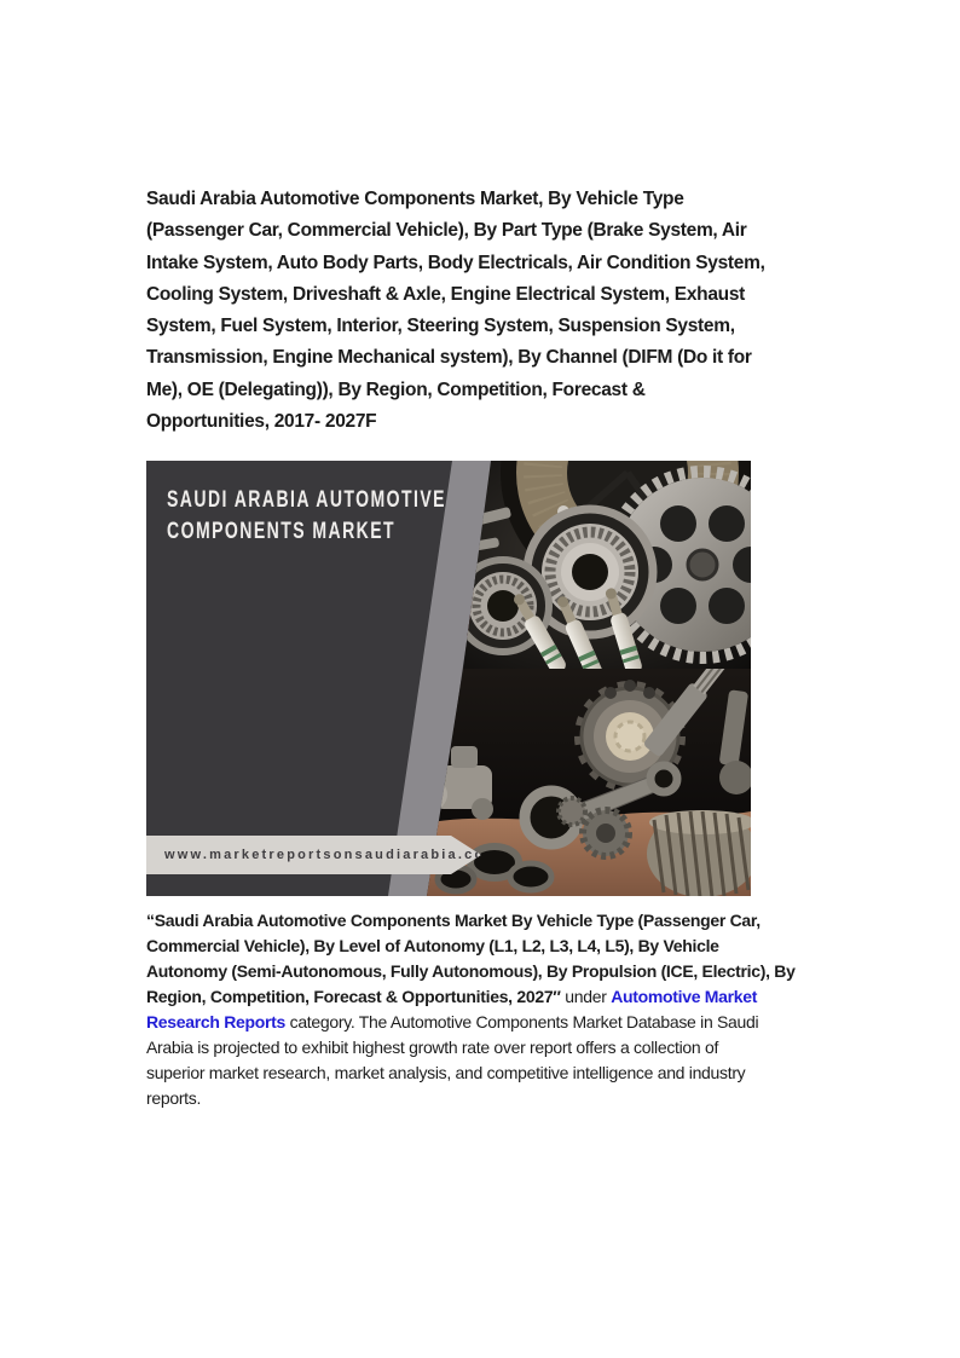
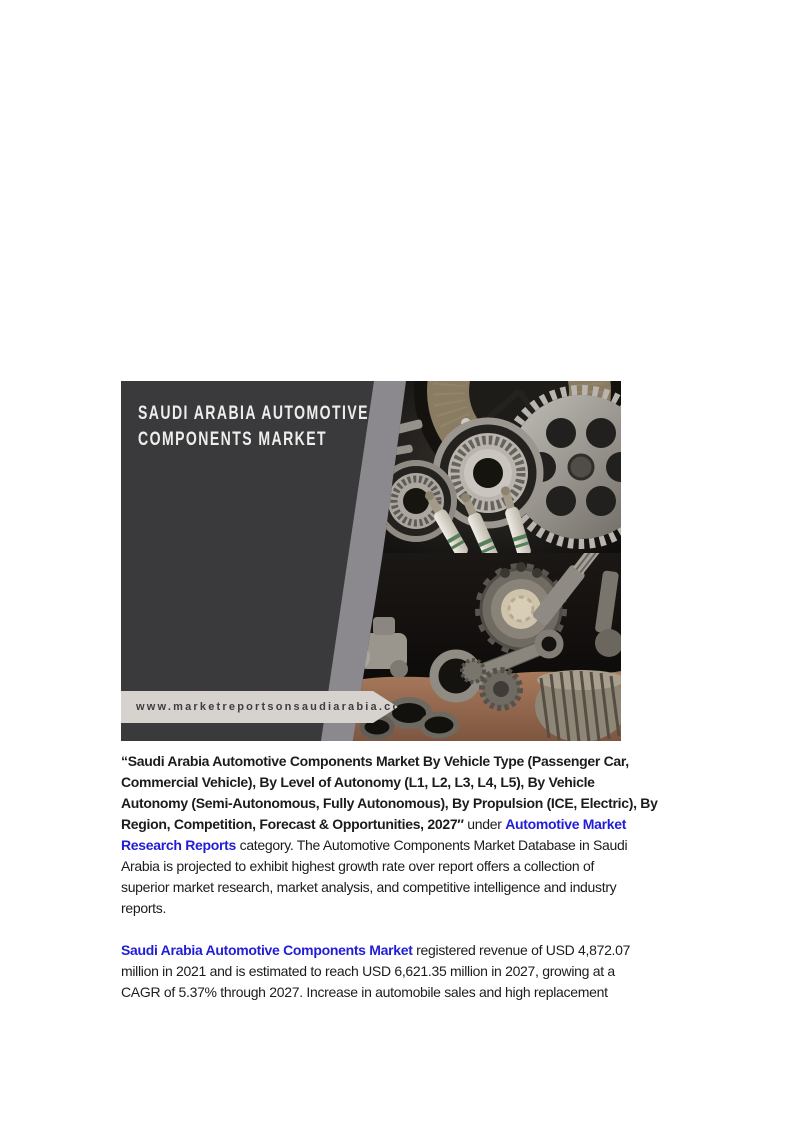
- Saudi Arabia Automotive Components Market, By Vehicle Type
- (Passenger Car, Commercial Vehicle), By Part Type (Brake System, Air
- Intake System, Auto Body Parts, Body Electricals, Air Condition System,
- Cooling System, Driveshaft & Axle, Engine Electrical System, Exhaust
- System, Fuel System, Interior, Steering System, Suspension System,
- Transmission, Engine Mechanical system), By Channel (DIFM (Do it for
- Me), OE (Delegating)), By Region, Competition, Forecast &
- Opportunities, 2017- 2027F
  SAUDI ARABIA AUTOMOTIVE
  COMPONENTS MARKET
  www.marketreportsonsaudiarabia.co
  “Saudi Arabia Automotive Components Market By Vehicle Type (Passenger Car,
  Commercial Vehicle), By Level of Autonomy (L1, L2, L3, L4, L5), By Vehicle
  Autonomy (Semi-Autonomous, Fully Autonomous), By Propulsion (ICE, Electric), By
  Region, Competition, Forecast & Opportunities, 2027″ under Automotive Market
  Research Reports category. The Automotive Components Market Database in Saudi
  Arabia is projected to exhibit highest growth rate over report offers a collection of
  superior market research, market analysis, and competitive intelligence and industry
  reports.
+ Saudi Arabia Automotive Components Market registered revenue of USD 4,872.07
+ million in 2021 and is estimated to reach USD 6,621.35 million in 2027, growing at a
+ CAGR of 5.37% through 2027. Increase in automobile sales and high replacement
